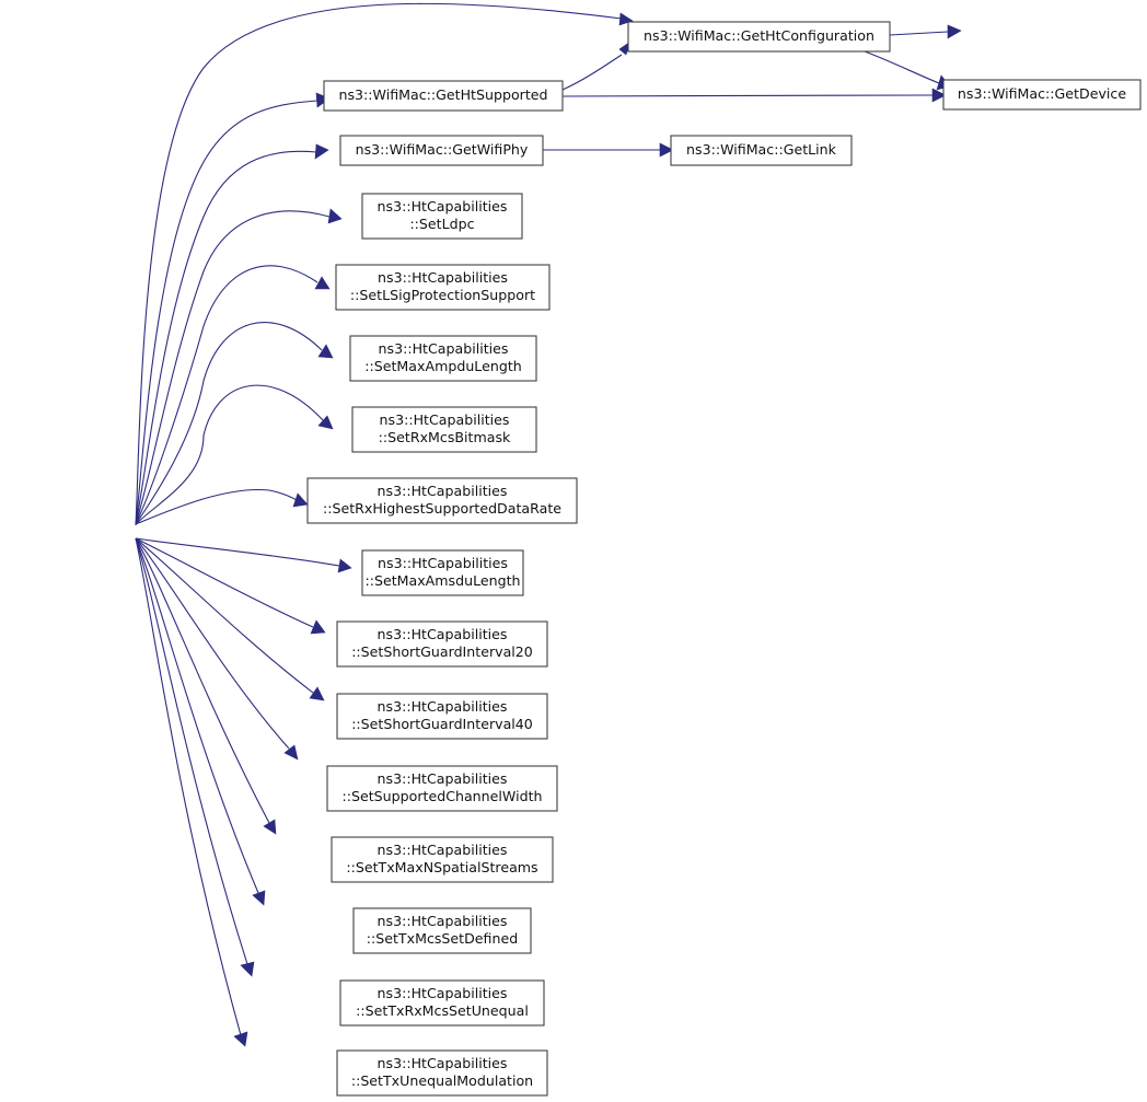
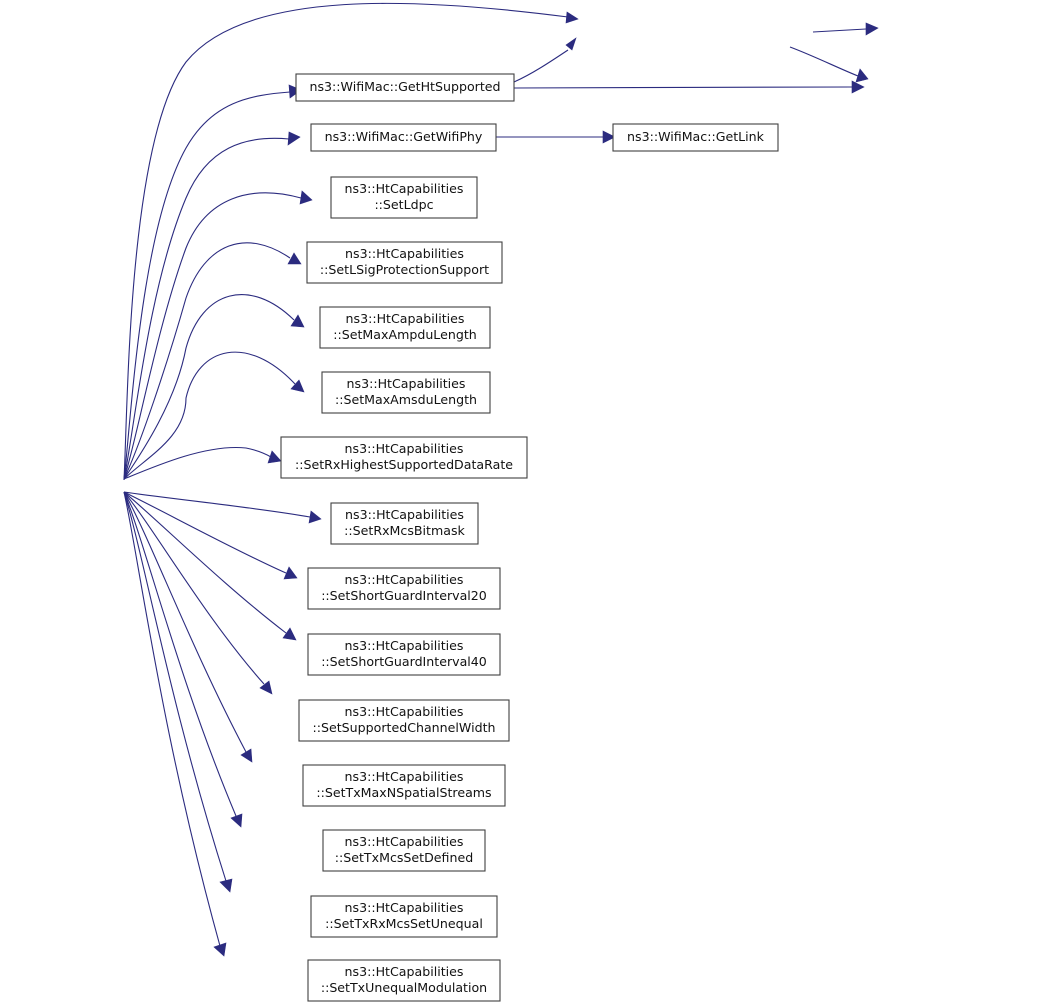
- ns3::WifiMac::GetHtConfiguration
- ns3::WifiMac::GetDevice
  ns3::WifiMac::GetHtSupported
  ns3::WifiMac::GetWifiPhy
  ns3::WifiMac::GetLink
  ns3::HtCapabilities
  ::SetLdpc
  ns3::HtCapabilities
  ::SetLSigProtectionSupport
  ns3::HtCapabilities
  ::SetMaxAmpduLength
  ns3::HtCapabilities
- ::SetRxMcsBitmask
+ ::SetMaxAmsduLength
  ns3::HtCapabilities
  ::SetRxHighestSupportedDataRate
  ns3::HtCapabilities
- ::SetMaxAmsduLength
+ ::SetRxMcsBitmask
  ns3::HtCapabilities
  ::SetShortGuardInterval20
  ns3::HtCapabilities
  ::SetShortGuardInterval40
  ns3::HtCapabilities
  ::SetSupportedChannelWidth
  ns3::HtCapabilities
  ::SetTxMaxNSpatialStreams
  ns3::HtCapabilities
  ::SetTxMcsSetDefined
  ns3::HtCapabilities
  ::SetTxRxMcsSetUnequal
  ns3::HtCapabilities
  ::SetTxUnequalModulation
